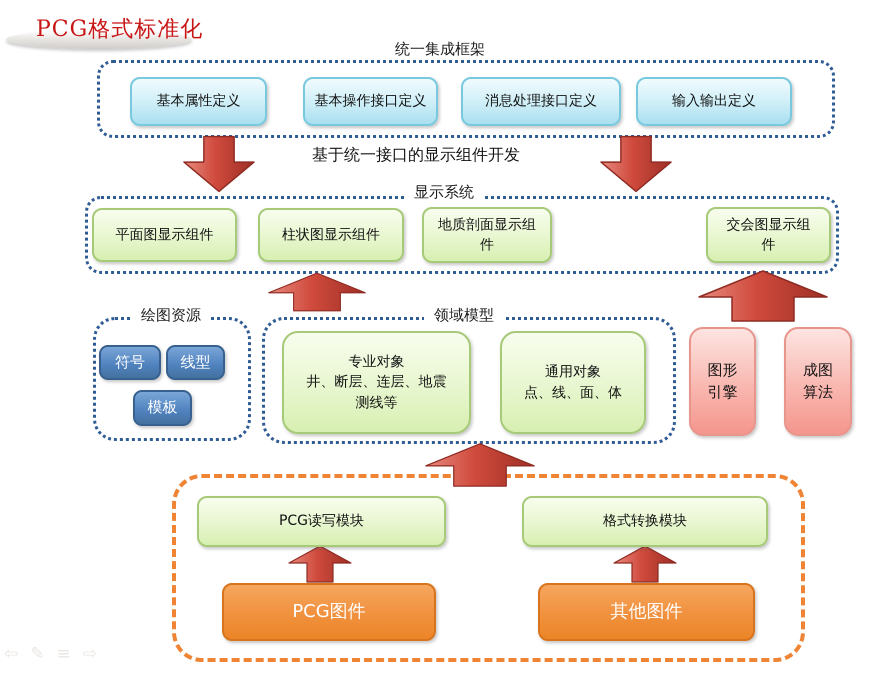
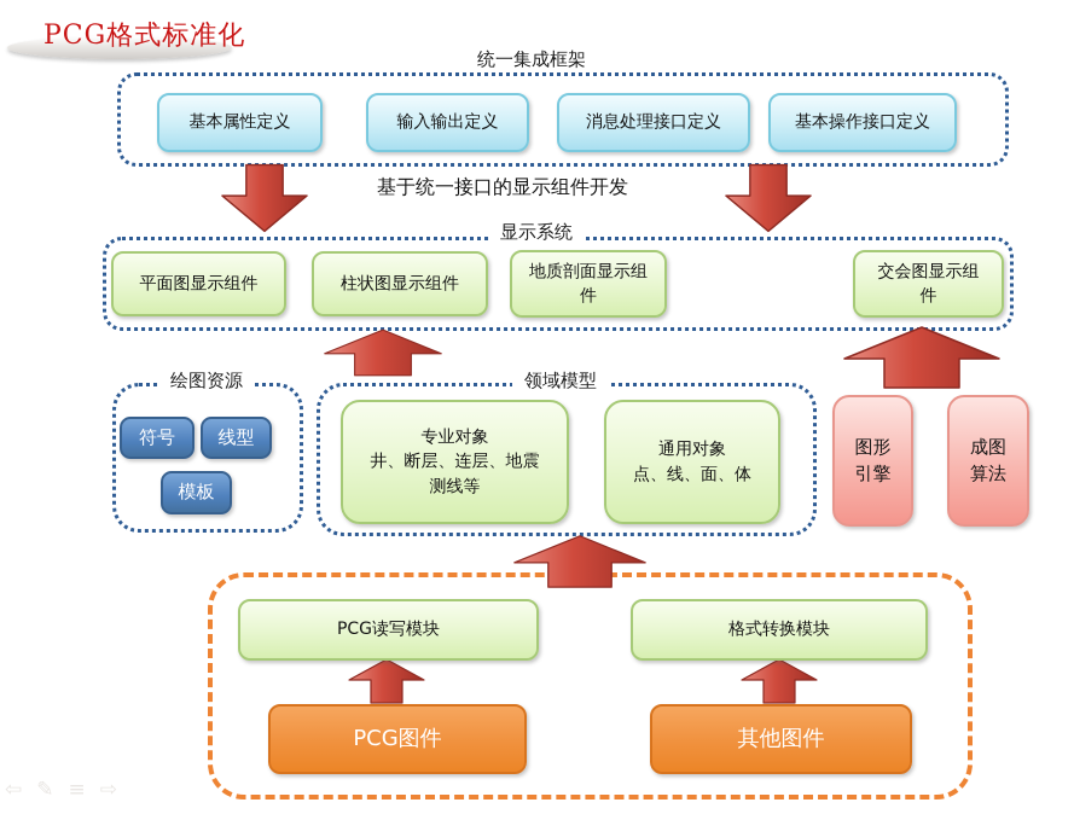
  PCG格式标准化
  统一集成框架
  基本属性定义
- 基本操作接口定义
+ 输入输出定义
  消息处理接口定义
- 输入输出定义
+ 基本操作接口定义
  基于统一接口的显示组件开发
  显示系统
  平面图显示组件
  柱状图显示组件
  地质剖面显示组
  件
  交会图显示组
  件
  绘图资源
  符号
  线型
  模板
  领域模型
  专业对象
  井、断层、连层、地震
  测线等
  通用对象
  点、线、面、体
  图形
  引擎
  成图
  算法
  PCG读写模块
  格式转换模块
  PCG图件
  其他图件
  ⇦
  ✎
  ≡
  ⇨
